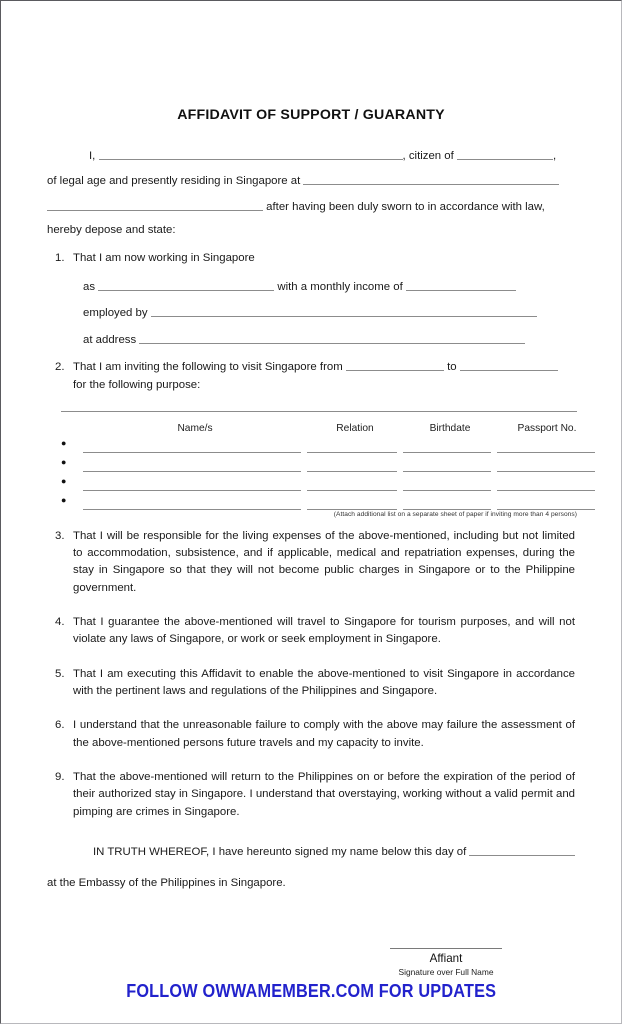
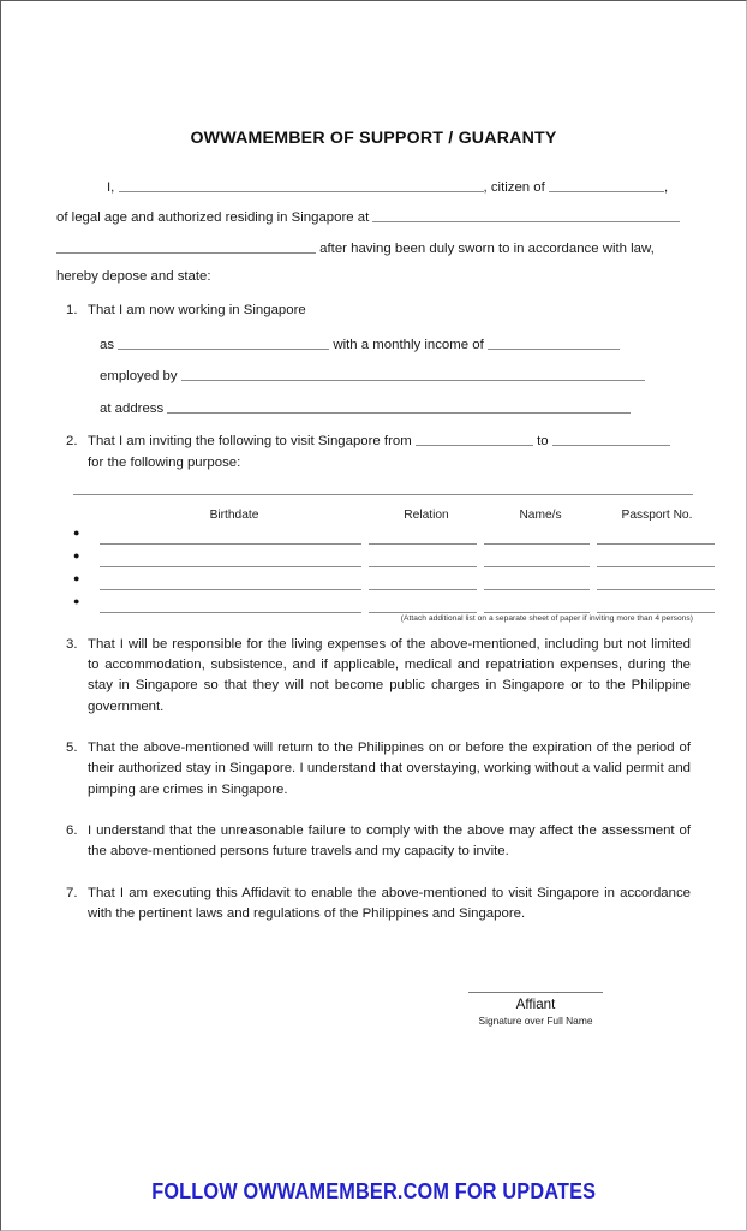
- AFFIDAVIT OF SUPPORT / GUARANTY
+ OWWAMEMBER OF SUPPORT / GUARANTY
  I, , citizen of ,
- of legal age and presently residing in Singapore at
+ of legal age and authorized residing in Singapore at
  after having been duly sworn to in accordance with law,
  hereby depose and state:
  1.
  That I am now working in Singapore
  as with a monthly income of
  employed by
  at address
  2.
  That I am inviting the following to visit Singapore from to
  for the following purpose:
- Name/s
+ Birthdate
  Relation
- Birthdate
+ Name/s
  Passport No.
  ●
  ●
  ●
  ●
  3.
  That I will be responsible for the living expenses of the above-mentioned, including but not limited to accommodation, subsistence, and if applicable, medical and repatriation expenses, during the stay in Singapore so that they will not become public charges in Singapore or to the Philippine government.
- 4.
- That I guarantee the above-mentioned will travel to Singapore for tourism purposes, and will not violate any laws of Singapore, or work or seek employment in Singapore.
  5.
- That I am executing this Affidavit to enable the above-mentioned to visit Singapore in accordance with the pertinent laws and regulations of the Philippines and Singapore.
+ That the above-mentioned will return to the Philippines on or before the expiration of the period of their authorized stay in Singapore. I understand that overstaying, working without a valid permit and pimping are crimes in Singapore.
  6.
- I understand that the unreasonable failure to comply with the above may failure the assessment of the above-mentioned persons future travels and my capacity to invite.
+ I understand that the unreasonable failure to comply with the above may affect the assessment of the above-mentioned persons future travels and my capacity to invite.
- 9.
+ 7.
- That the above-mentioned will return to the Philippines on or before the expiration of the period of their authorized stay in Singapore. I understand that overstaying, working without a valid permit and pimping are crimes in Singapore.
+ That I am executing this Affidavit to enable the above-mentioned to visit Singapore in accordance with the pertinent laws and regulations of the Philippines and Singapore.
- IN TRUTH WHEREOF, I have hereunto signed my name below this day of
- at the Embassy of the Philippines in Singapore.
  Affiant
  Signature over Full Name
  FOLLOW OWWAMEMBER.COM FOR UPDATES
